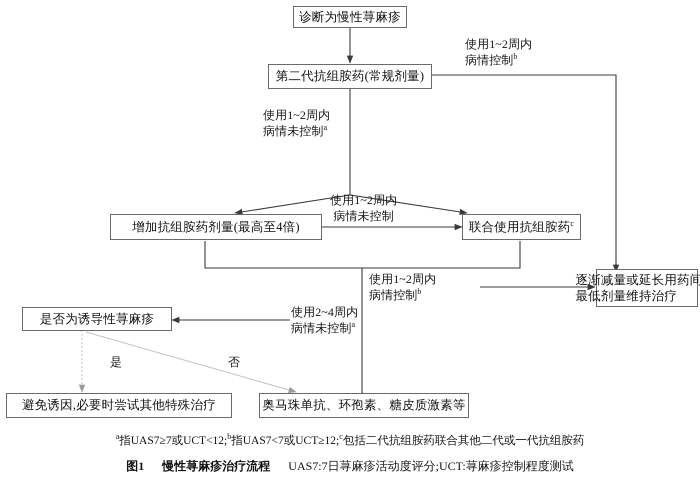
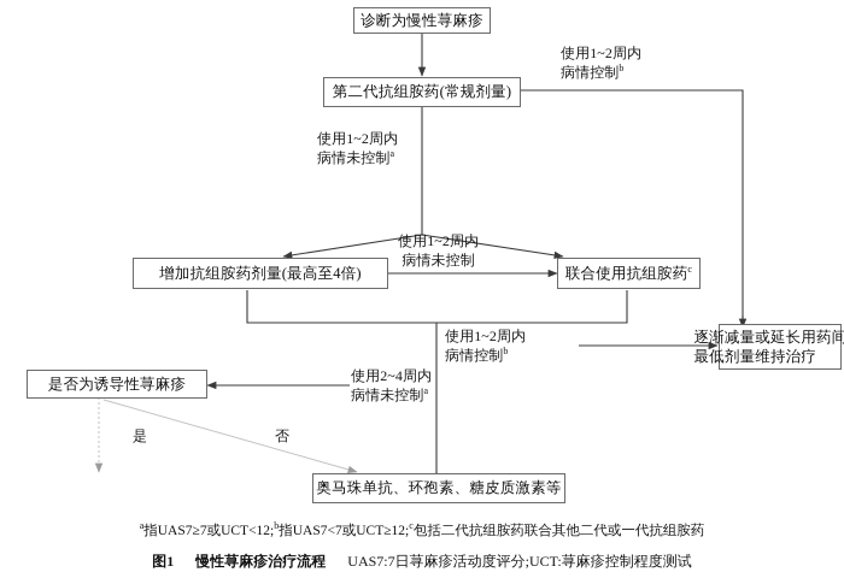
  诊断为慢性荨麻疹
  第二代抗组胺药(常规剂量)
  增加抗组胺药剂量(最高至4倍)
  联合使用抗组胺药c
  逐渐减量或延长用药间
  最低剂量维持治疗
  是否为诱导性荨麻疹
- 避免诱因,必要时尝试其他特殊治疗
  奥马珠单抗、环孢素、糖皮质激素等
  使用1~2周内
  病情控制b
  使用1~2周内
  病情未控制a
  使用1~2周内
  病情未控制
  使用1~2周内
  病情控制b
  使用2~4周内
  病情未控制a
  是
  否
  a指UAS7≥7或UCT<12;b指UAS7<7或UCT≥12;c包括二代抗组胺药联合其他二代或一代抗组胺药
  图1 慢性荨麻疹治疗流程 UAS7:7日荨麻疹活动度评分;UCT:荨麻疹控制程度测试
